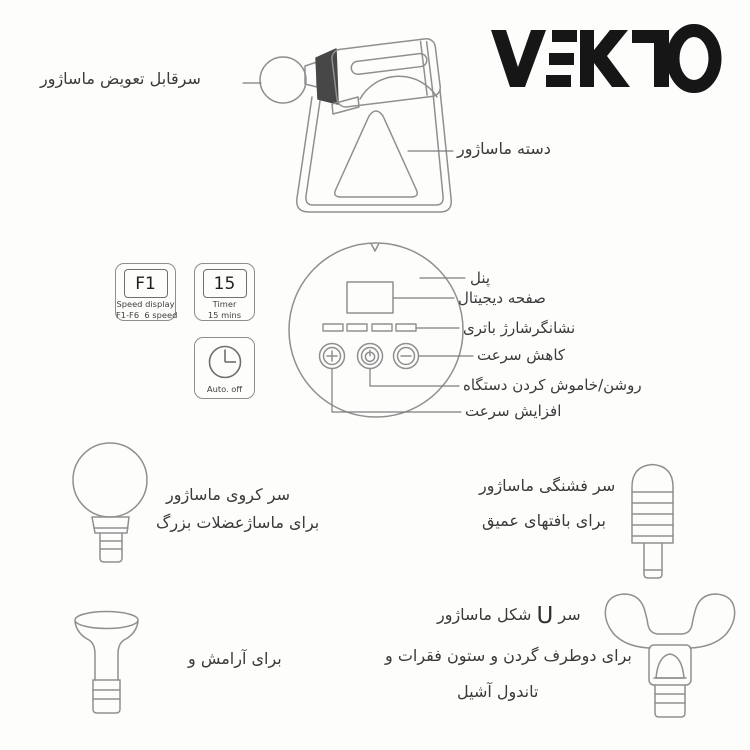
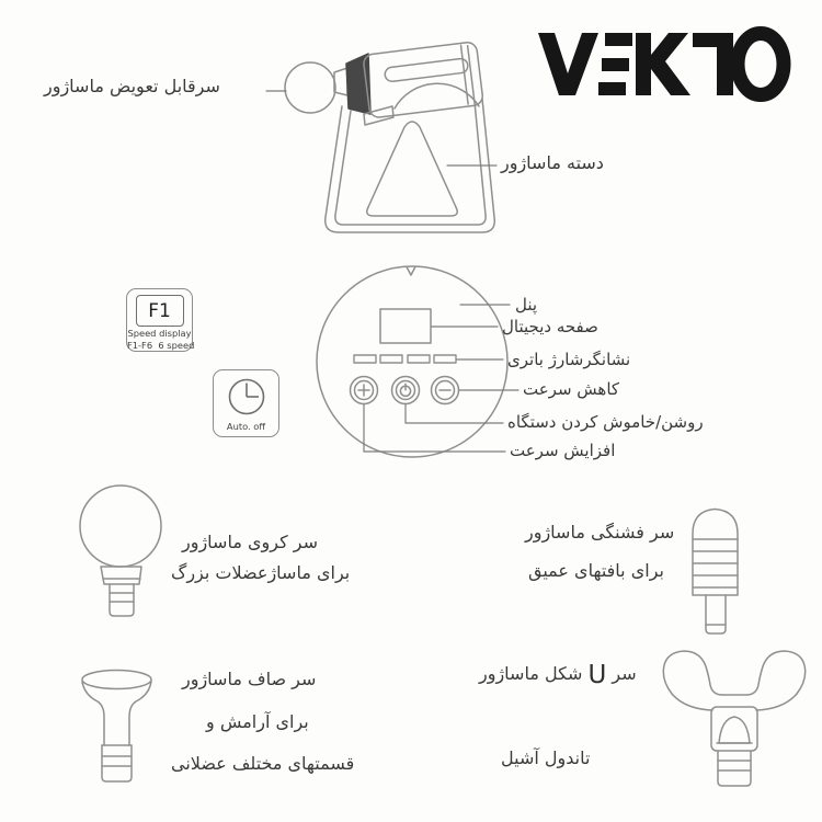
  سرقابل تعویض ماساژور
  دسته ماساژور
  F1
  Speed display
  F1-F6 6 speed
- 15
- Timer
- 15 mins
  Auto. off
  پنل
  صفحه دیجیتال
  نشانگرشارژ باتری
  کاهش سرعت
  روشن/خاموش کردن دستگاه
  افزایش سرعت
  سر کروی ماساژور
  برای ماساژعضلات بزرگ
  سر فشنگی ماساژور
  برای بافتهای عمیق
+ سر صاف ماساژور
  برای آرامش و
+ قسمتهای مختلف عضلانی
  سر U شکل ماساژور
- برای دوطرف گردن و ستون فقرات و
  تاندول آشیل
